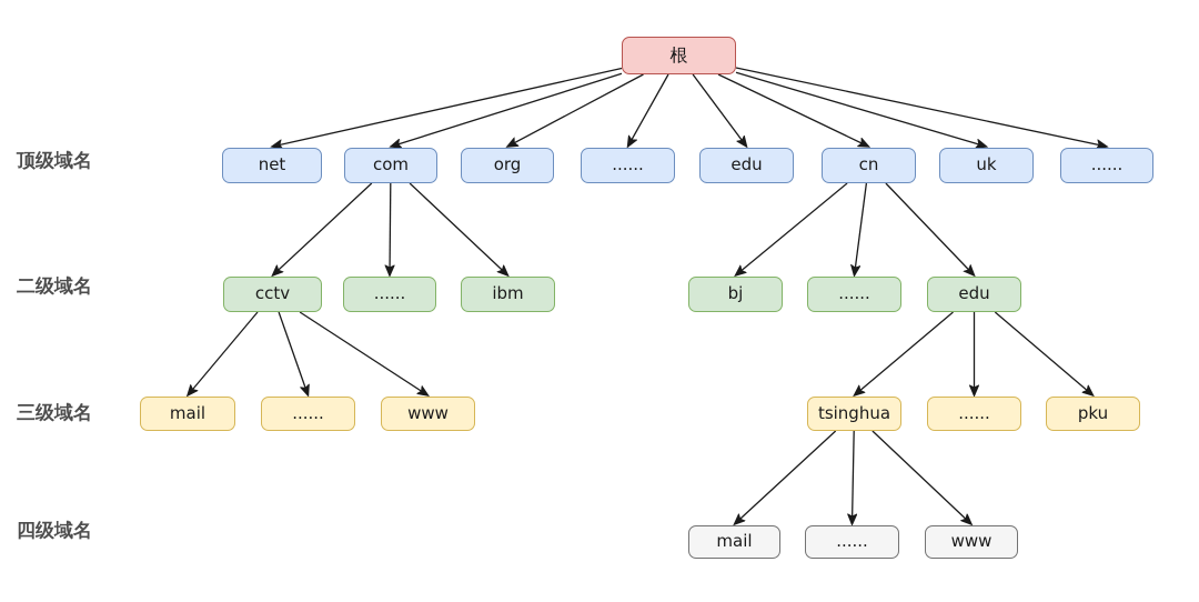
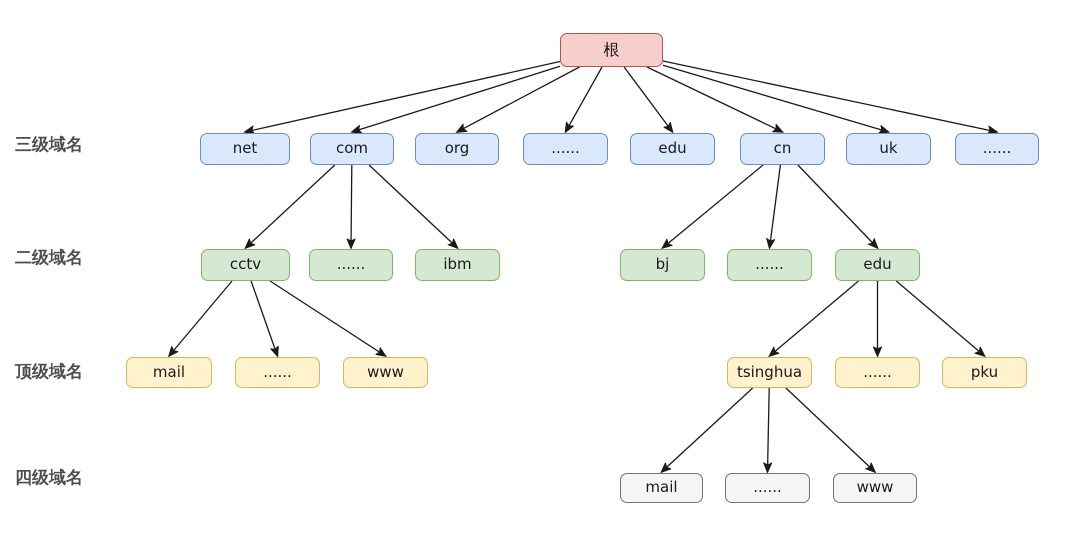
  根
  net
  com
  org
  ......
  edu
  cn
  uk
  ......
  cctv
  ......
  ibm
  bj
  ......
  edu
  mail
  ......
  www
  tsinghua
  ......
  pku
  mail
  ......
  www
- 顶级域名
+ 三级域名
  二级域名
- 三级域名
+ 顶级域名
  四级域名
